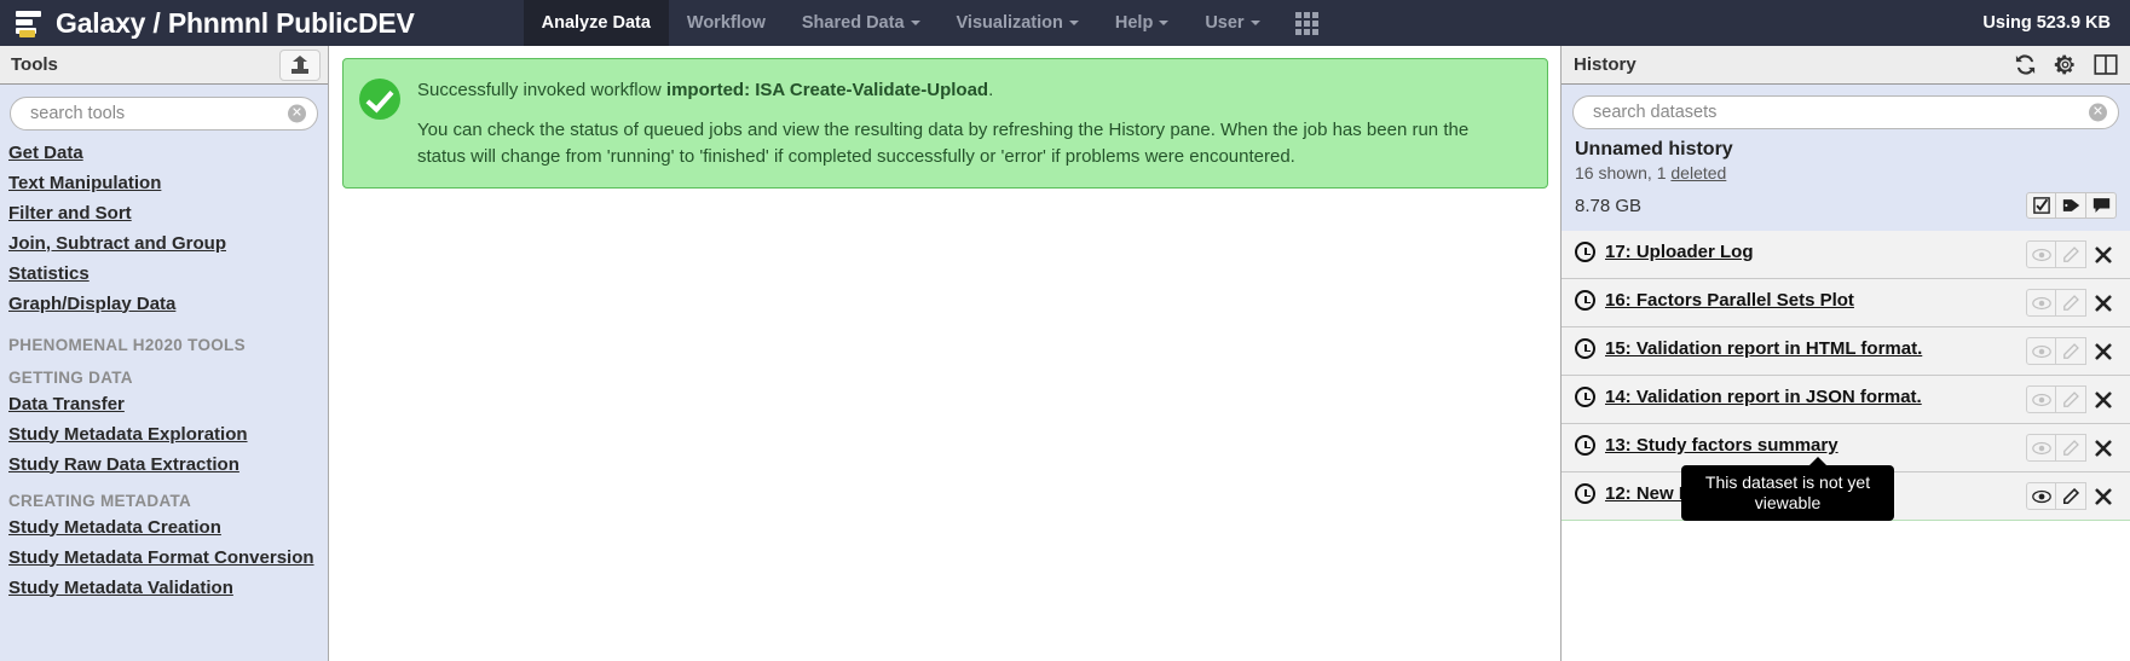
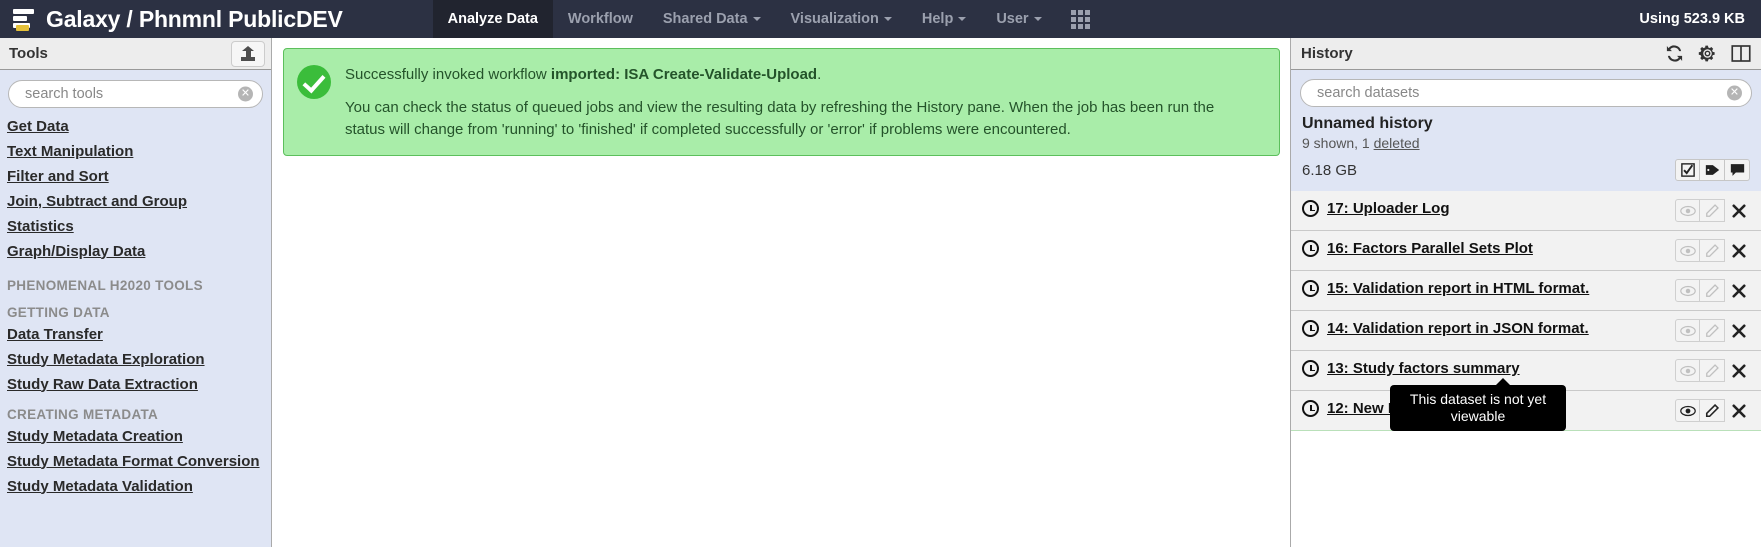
  Galaxy / Phnmnl PublicDEV
  Analyze Data
  Workflow
  Shared Data
  Visualization
  Help
  User
  Using 523.9 KB
  Tools
  search tools
  ✕
  Get Data
  Text Manipulation
  Filter and Sort
  Join, Subtract and Group
  Statistics
  Graph/Display Data
  PHENOMENAL H2020 TOOLS
  GETTING DATA
  Data Transfer
  Study Metadata Exploration
  Study Raw Data Extraction
  CREATING METADATA
  Study Metadata Creation
  Study Metadata Format Conversion
  Study Metadata Validation
  Successfully invoked workflow imported: ISA Create-Validate-Upload.
  You can check the status of queued jobs and view the resulting data by refreshing the History pane. When the job has been run the status will change from 'running' to 'finished' if completed successfully or 'error' if problems were encountered.
  History
  search datasets
  ✕
  Unnamed history
- 16 shown, 1 deleted
+ 9 shown, 1 deleted
- 8.78 GB
+ 6.18 GB
  17: Uploader Log
  16: Factors Parallel Sets Plot
  15: Validation report in HTML format.
  14: Validation report in JSON format.
  13: Study factors summary
  This dataset is not yet viewable
